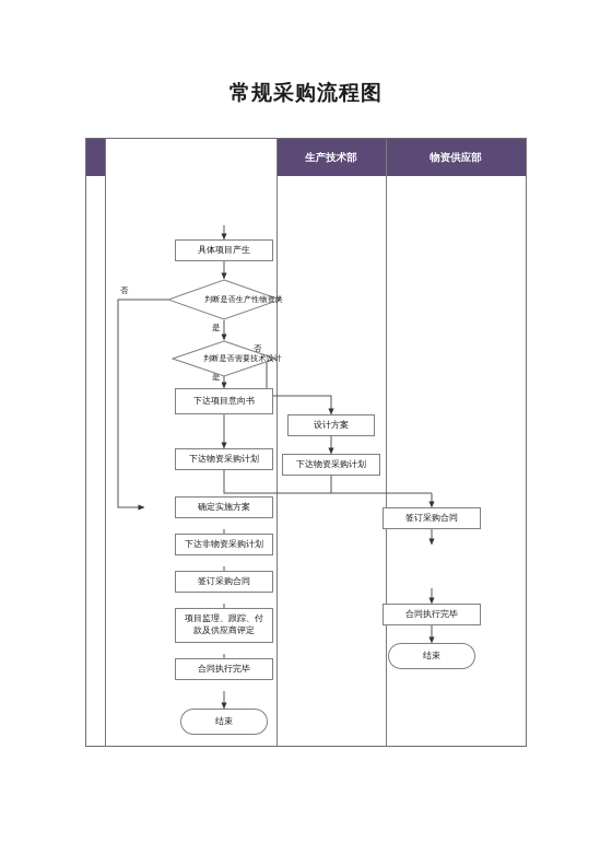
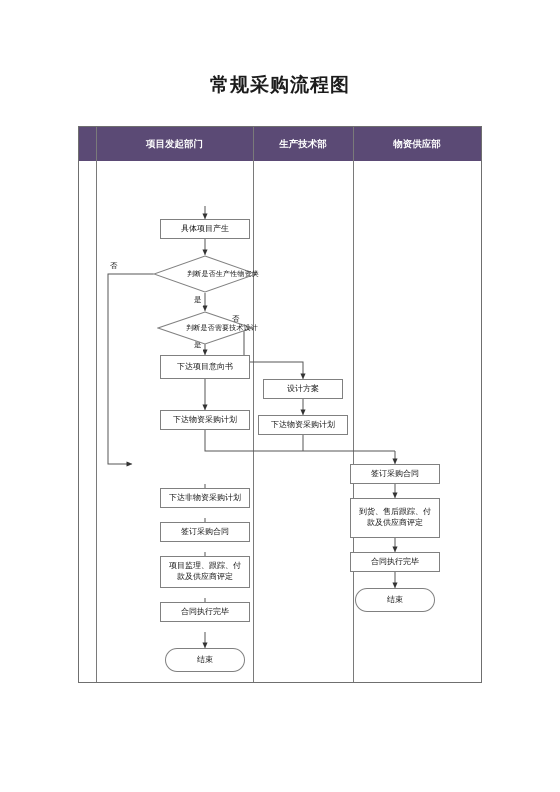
  常规采购流程图
+ 项目发起部门
  生产技术部
  物资供应部
  否
  是
  否
  是
  具体项目产生
  判断是否生产性物资类
  判断是否需要技术设计
  下达项目意向书
  下达物资采购计划
- 确定实施方案
  下达非物资采购计划
  签订采购合同
  项目监理、跟踪、付款及供应商评定
  合同执行完毕
  结束
  设计方案
  下达物资采购计划
  签订采购合同
+ 到货、售后跟踪、付款及供应商评定
  合同执行完毕
  结束
